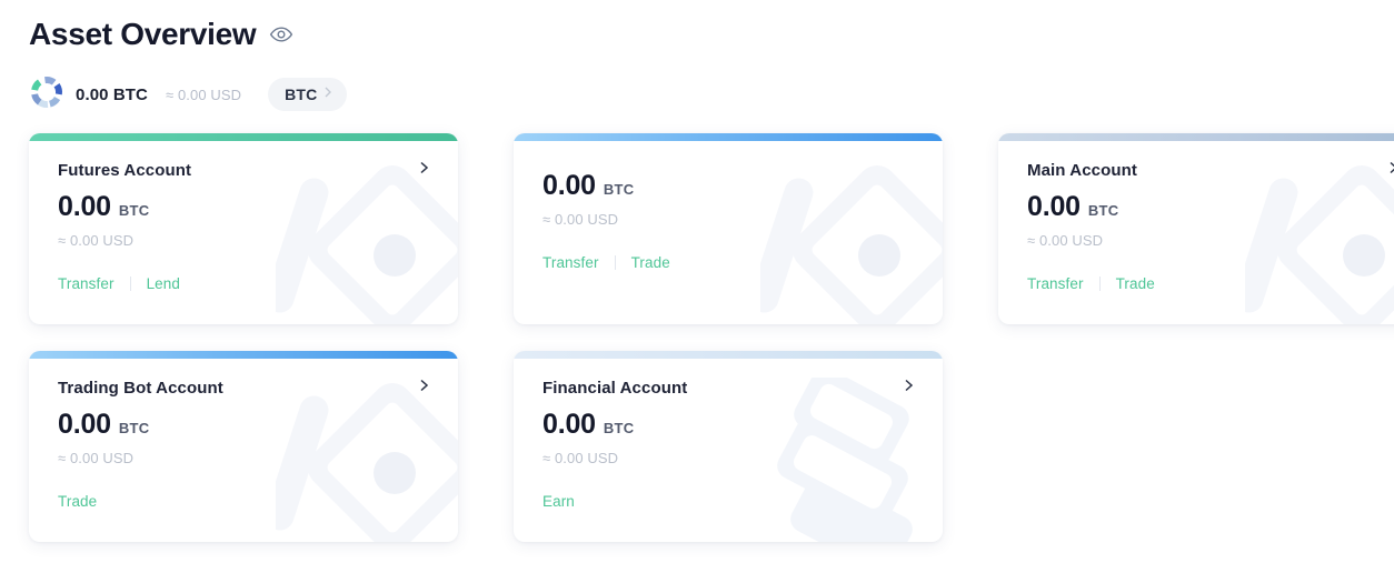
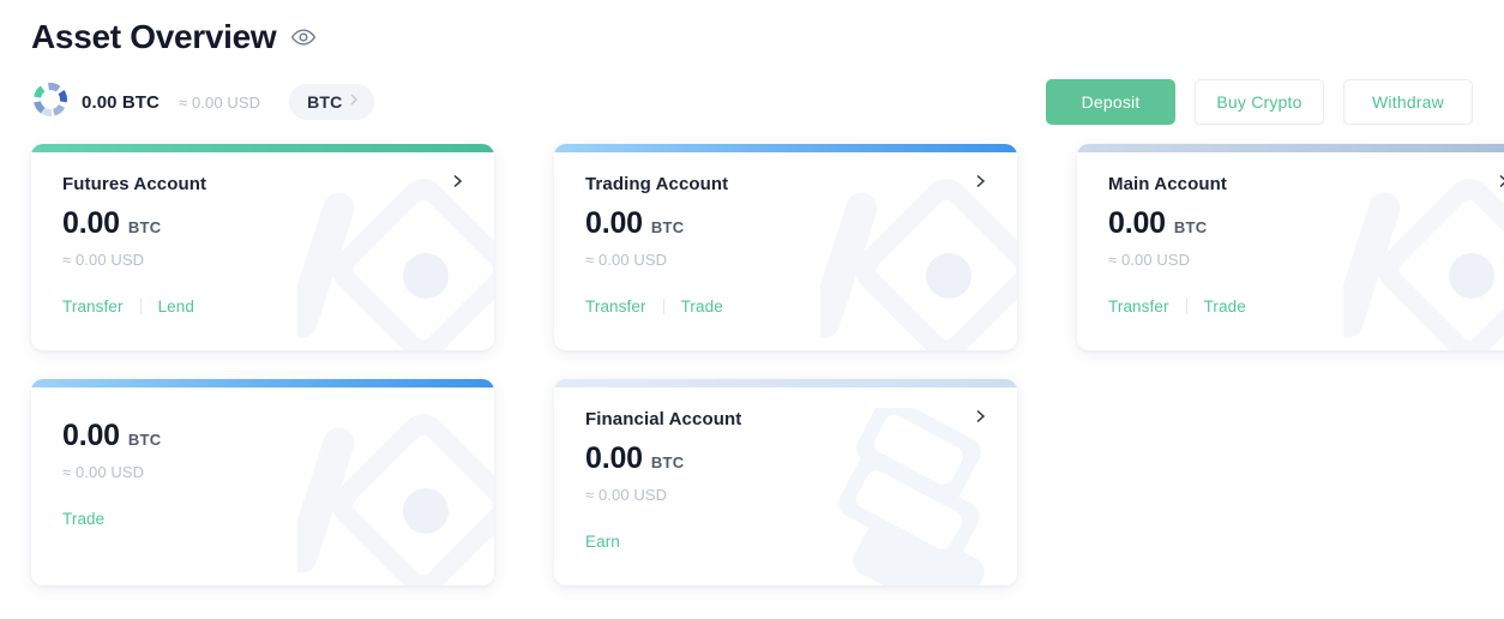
  Asset Overview
  0.00 BTC
  ≈ 0.00 USD
  BTC
+ Deposit
+ Buy Crypto
+ Withdraw
  Futures Account
  0.00
  BTC
  ≈ 0.00 USD
  Transfer
  Lend
+ Trading Account
  0.00
  BTC
  ≈ 0.00 USD
  Transfer
  Trade
  Main Account
  0.00
  BTC
  ≈ 0.00 USD
  Transfer
  Trade
- Trading Bot Account
  0.00
  BTC
  ≈ 0.00 USD
  Trade
  Financial Account
  0.00
  BTC
  ≈ 0.00 USD
  Earn
